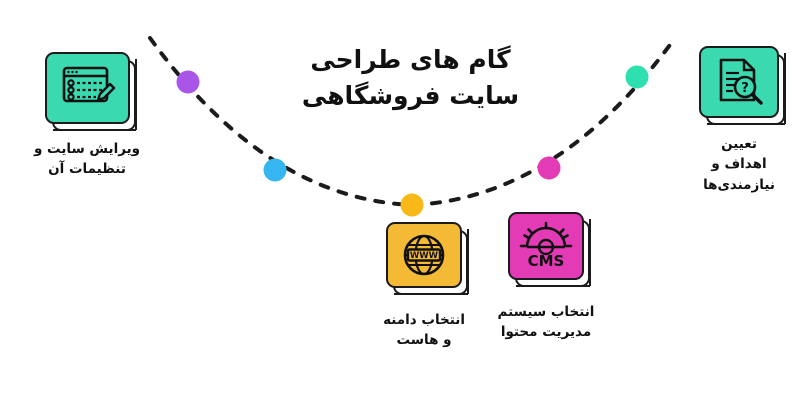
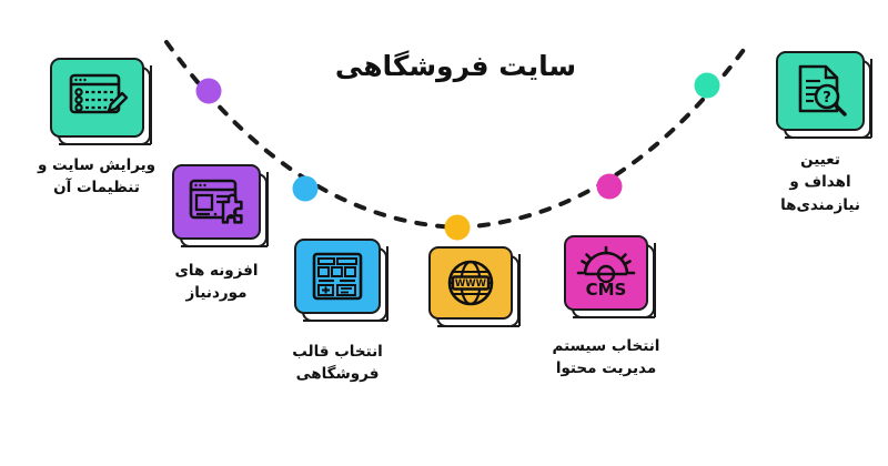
- گام های طراحی
  سایت فروشگاهی
  ویرایش سایت و
  تنظیمات آن
+ افزونه های
+ موردنیاز
+ انتخاب قالب
+ فروشگاهی
  WWW
- انتخاب دامنه
- و هاست
  CMS
  انتخاب سیستم
  مدیریت محتوا
  ?
  تعیین
  اهداف و
  نیازمندی‌ها
